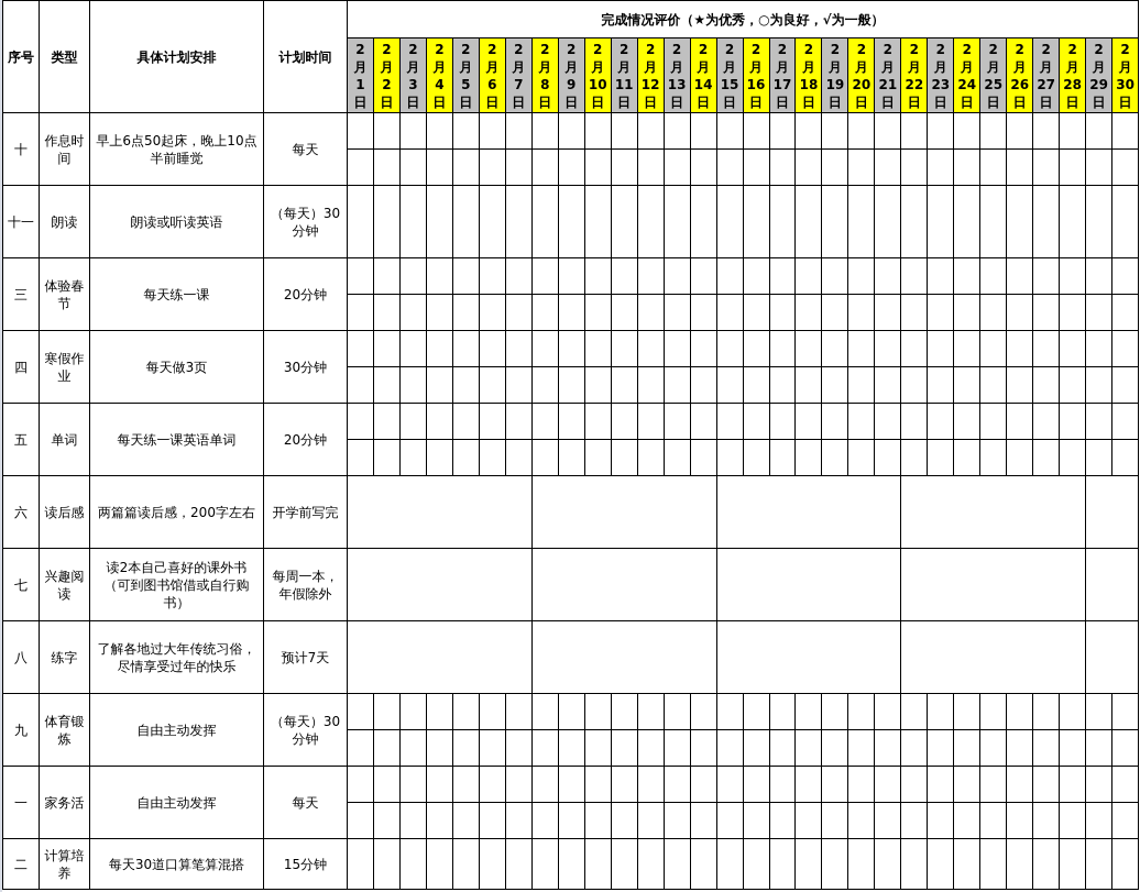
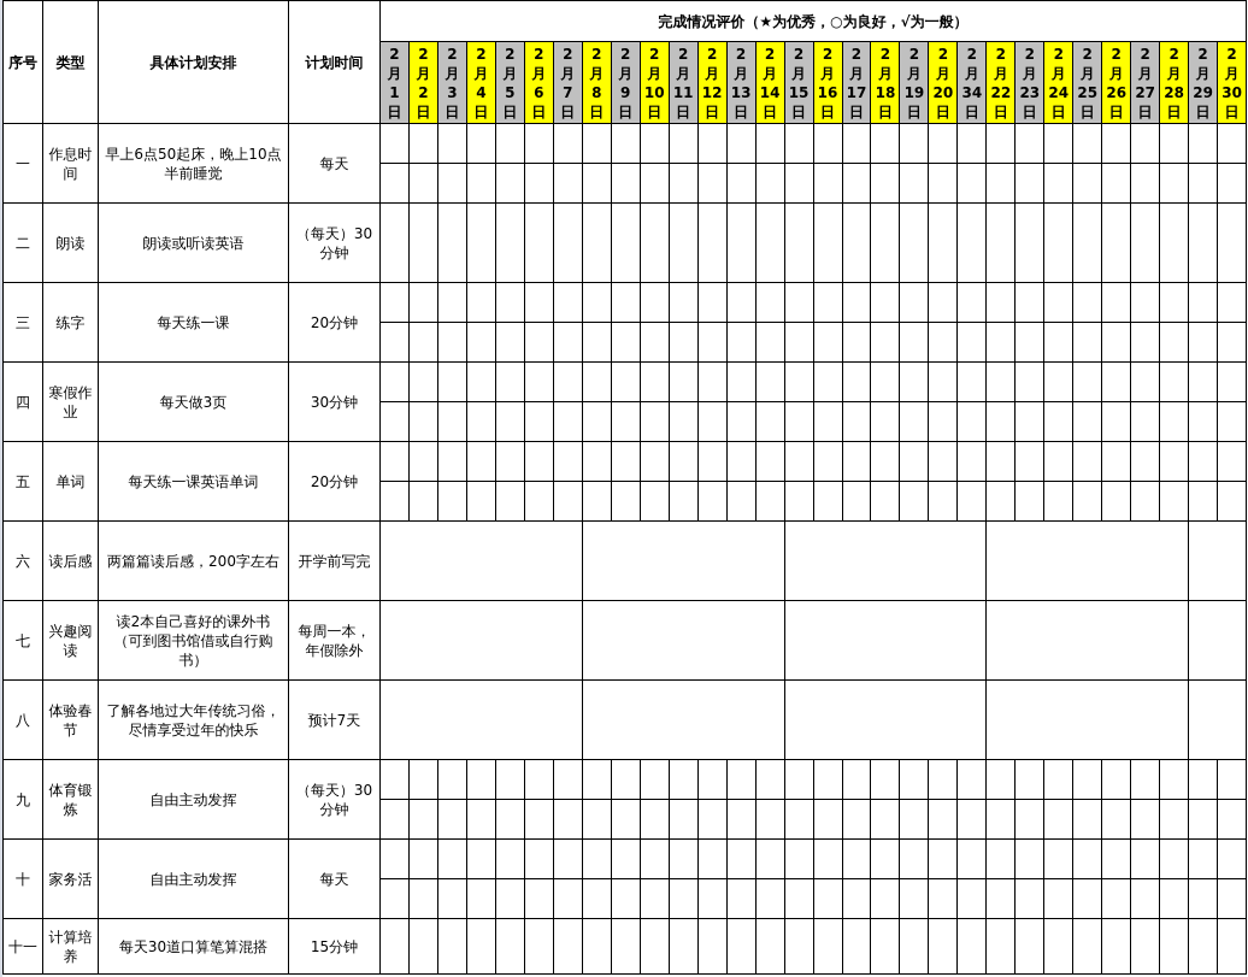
  序号	类型	具体计划安排	计划时间	完成情况评价（★为优秀，○为良好，√为一般）
- 2月1日	2月2日	2月3日	2月4日	2月5日	2月6日	2月7日	2月8日	2月9日	2月10日	2月11日	2月12日	2月13日	2月14日	2月15日	2月16日	2月17日	2月18日	2月19日	2月20日	2月21日	2月22日	2月23日	2月24日	2月25日	2月26日	2月27日	2月28日	2月29日	2月30日
+ 2月1日	2月2日	2月3日	2月4日	2月5日	2月6日	2月7日	2月8日	2月9日	2月10日	2月11日	2月12日	2月13日	2月14日	2月15日	2月16日	2月17日	2月18日	2月19日	2月20日	2月34日	2月22日	2月23日	2月24日	2月25日	2月26日	2月27日	2月28日	2月29日	2月30日
- 十	作息时间	早上6点50起床，晚上10点半前睡觉	每天
+ 一	作息时间	早上6点50起床，晚上10点半前睡觉	每天
- 十一	朗读	朗读或听读英语	（每天）30分钟
+ 二	朗读	朗读或听读英语	（每天）30分钟
- 三	体验春节	每天练一课	20分钟
+ 三	练字	每天练一课	20分钟
  四	寒假作业	每天做3页	30分钟
  五	单词	每天练一课英语单词	20分钟
  六	读后感	两篇篇读后感，200字左右	开学前写完
  七	兴趣阅读	读2本自己喜好的课外书（可到图书馆借或自行购书）	每周一本，年假除外
- 八	练字	了解各地过大年传统习俗，尽情享受过年的快乐	预计7天
+ 八	体验春节	了解各地过大年传统习俗，尽情享受过年的快乐	预计7天
  九	体育锻炼	自由主动发挥	（每天）30分钟
- 一	家务活	自由主动发挥	每天
+ 十	家务活	自由主动发挥	每天
- 二	计算培养	每天30道口算笔算混搭	15分钟
+ 十一	计算培养	每天30道口算笔算混搭	15分钟
